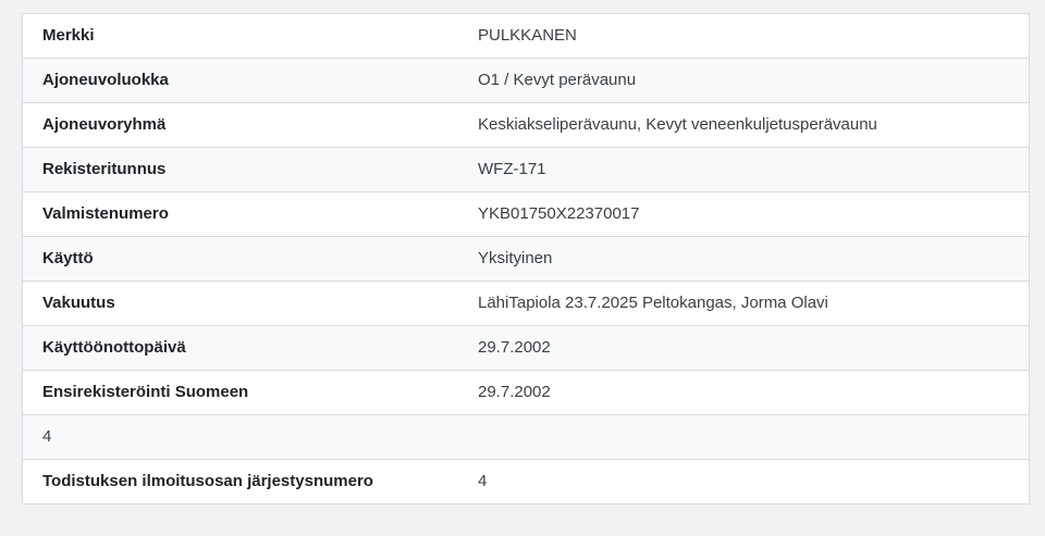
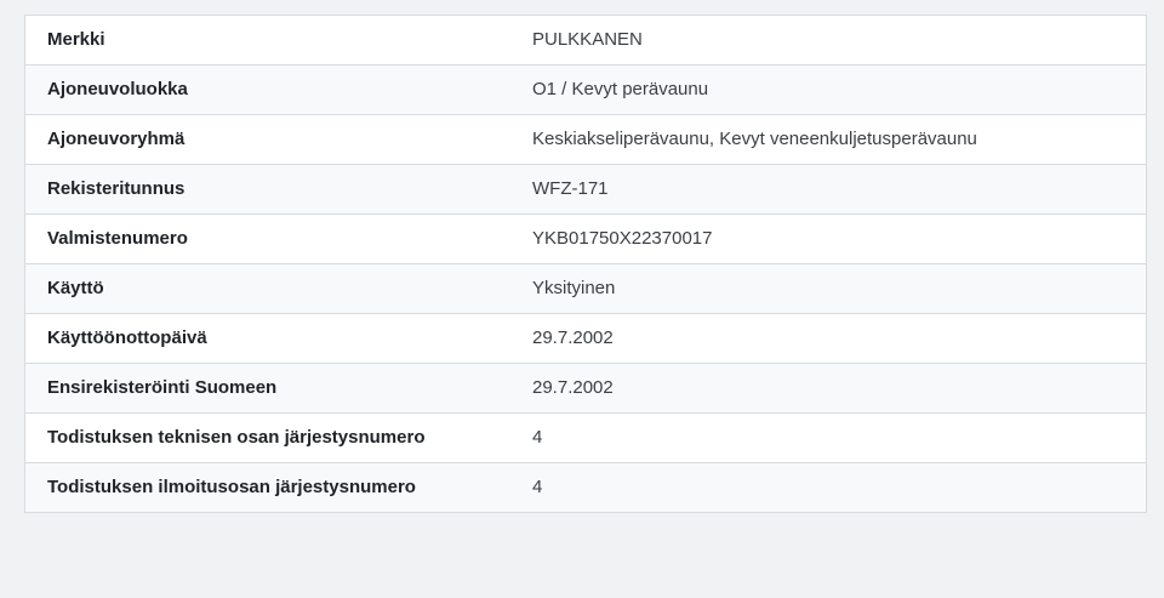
  Merkki
  PULKKANEN
  Ajoneuvoluokka
  O1 / Kevyt perävaunu
  Ajoneuvoryhmä
  Keskiakseliperävaunu, Kevyt veneenkuljetusperävaunu
  Rekisteritunnus
  WFZ-171
  Valmistenumero
  YKB01750X22370017
  Käyttö
  Yksityinen
- Vakuutus
- LähiTapiola 23.7.2025 Peltokangas, Jorma Olavi
  Käyttöönottopäivä
  29.7.2002
  Ensirekisteröinti Suomeen
  29.7.2002
+ Todistuksen teknisen osan järjestysnumero
  4
  Todistuksen ilmoitusosan järjestysnumero
  4
